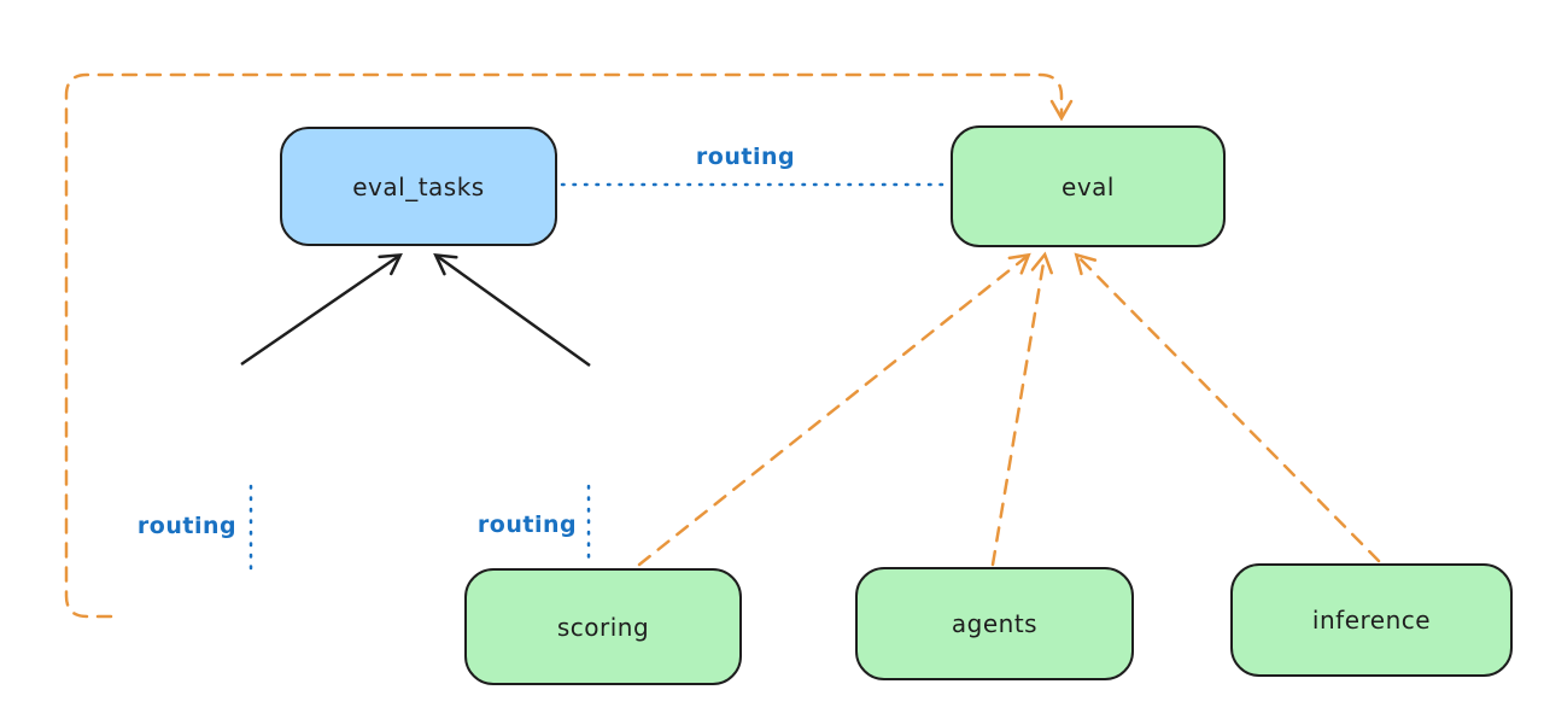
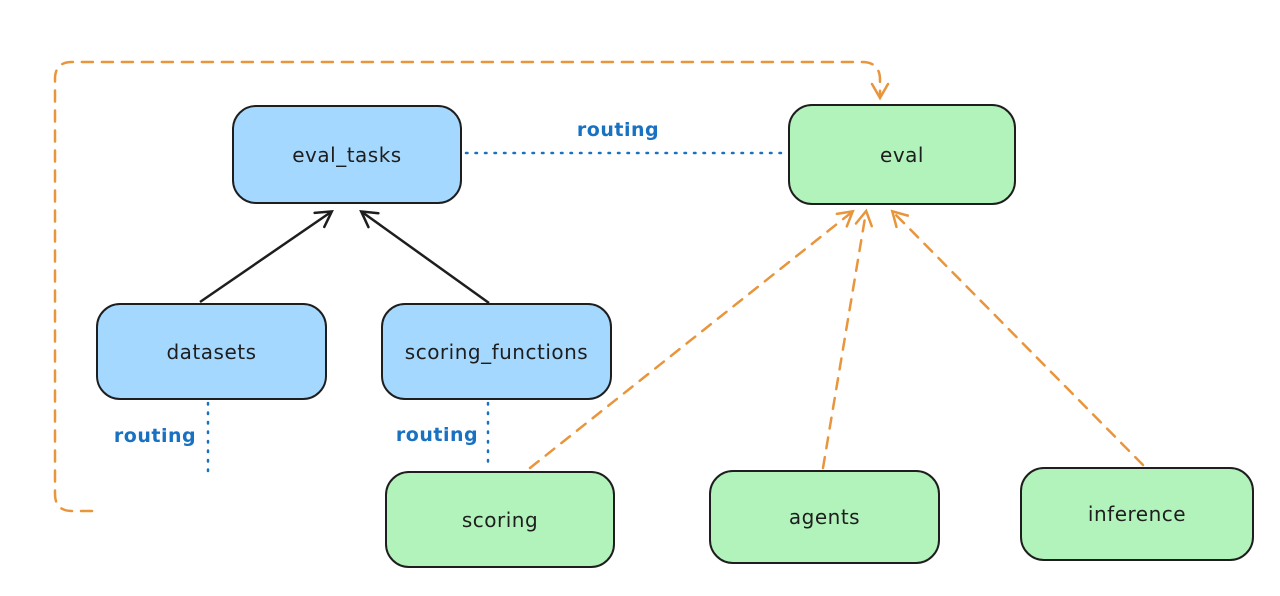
  eval_tasks
  eval
+ datasets
+ scoring_functions
  scoring
  agents
  inference
  routing
  routing
  routing
